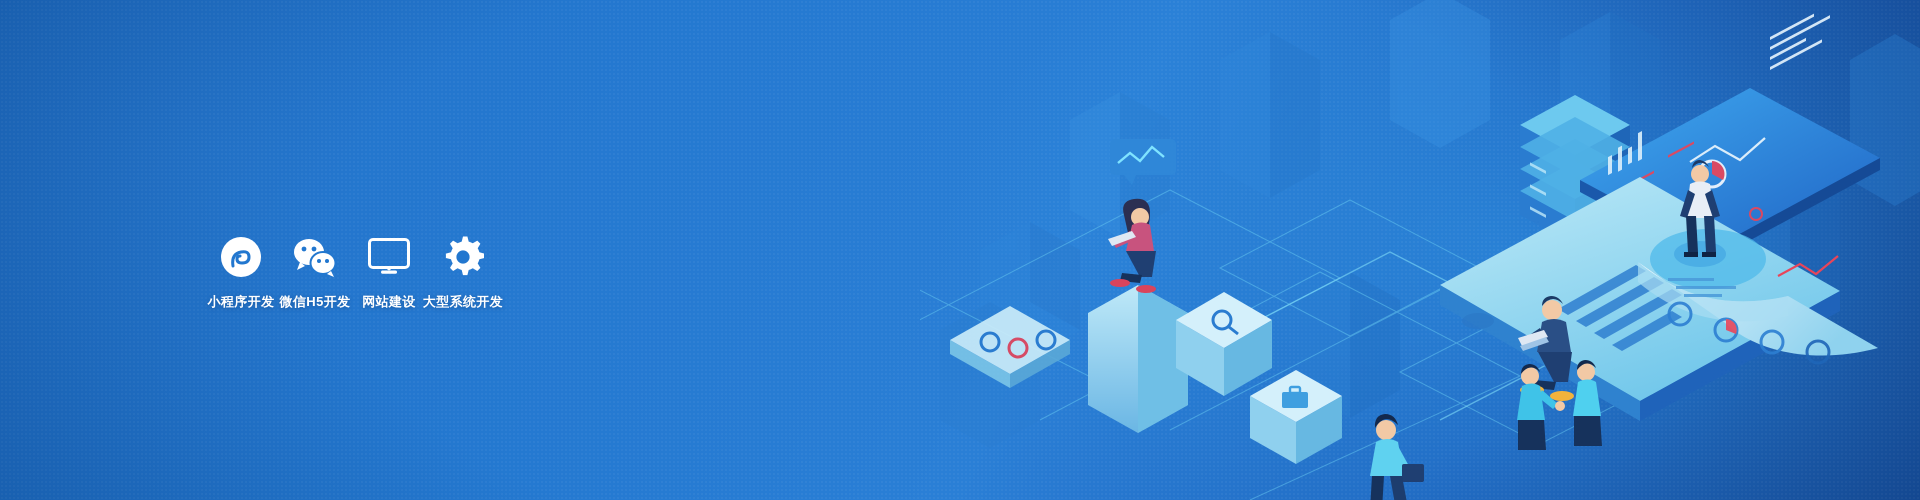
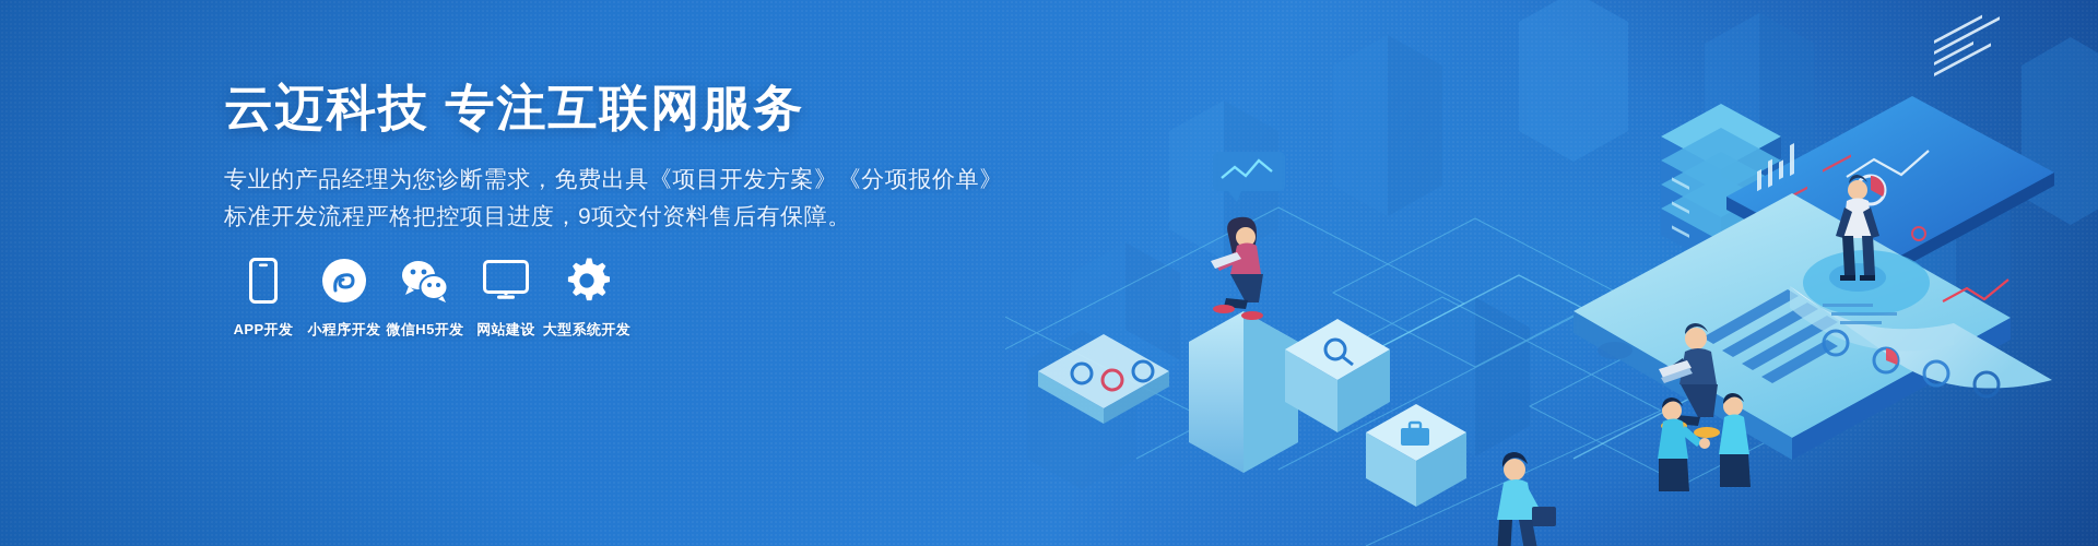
+ 云迈科技 专注互联网服务
+ 专业的产品经理为您诊断需求，免费出具《项目开发方案》《分项报价单》
+ 标准开发流程严格把控项目进度，9项交付资料售后有保障。
+ APP开发
  小程序开发
  微信H5开发
  网站建设
  大型系统开发
